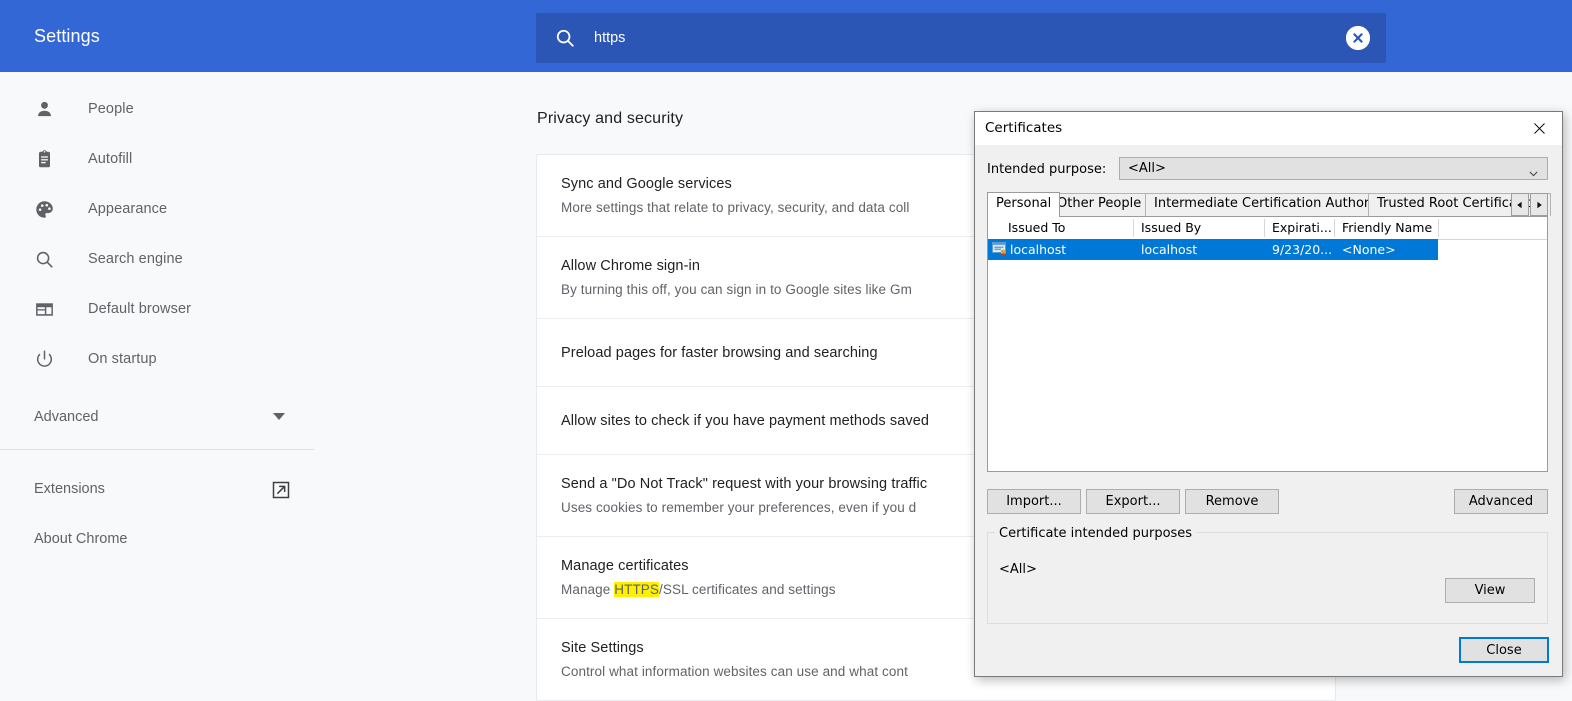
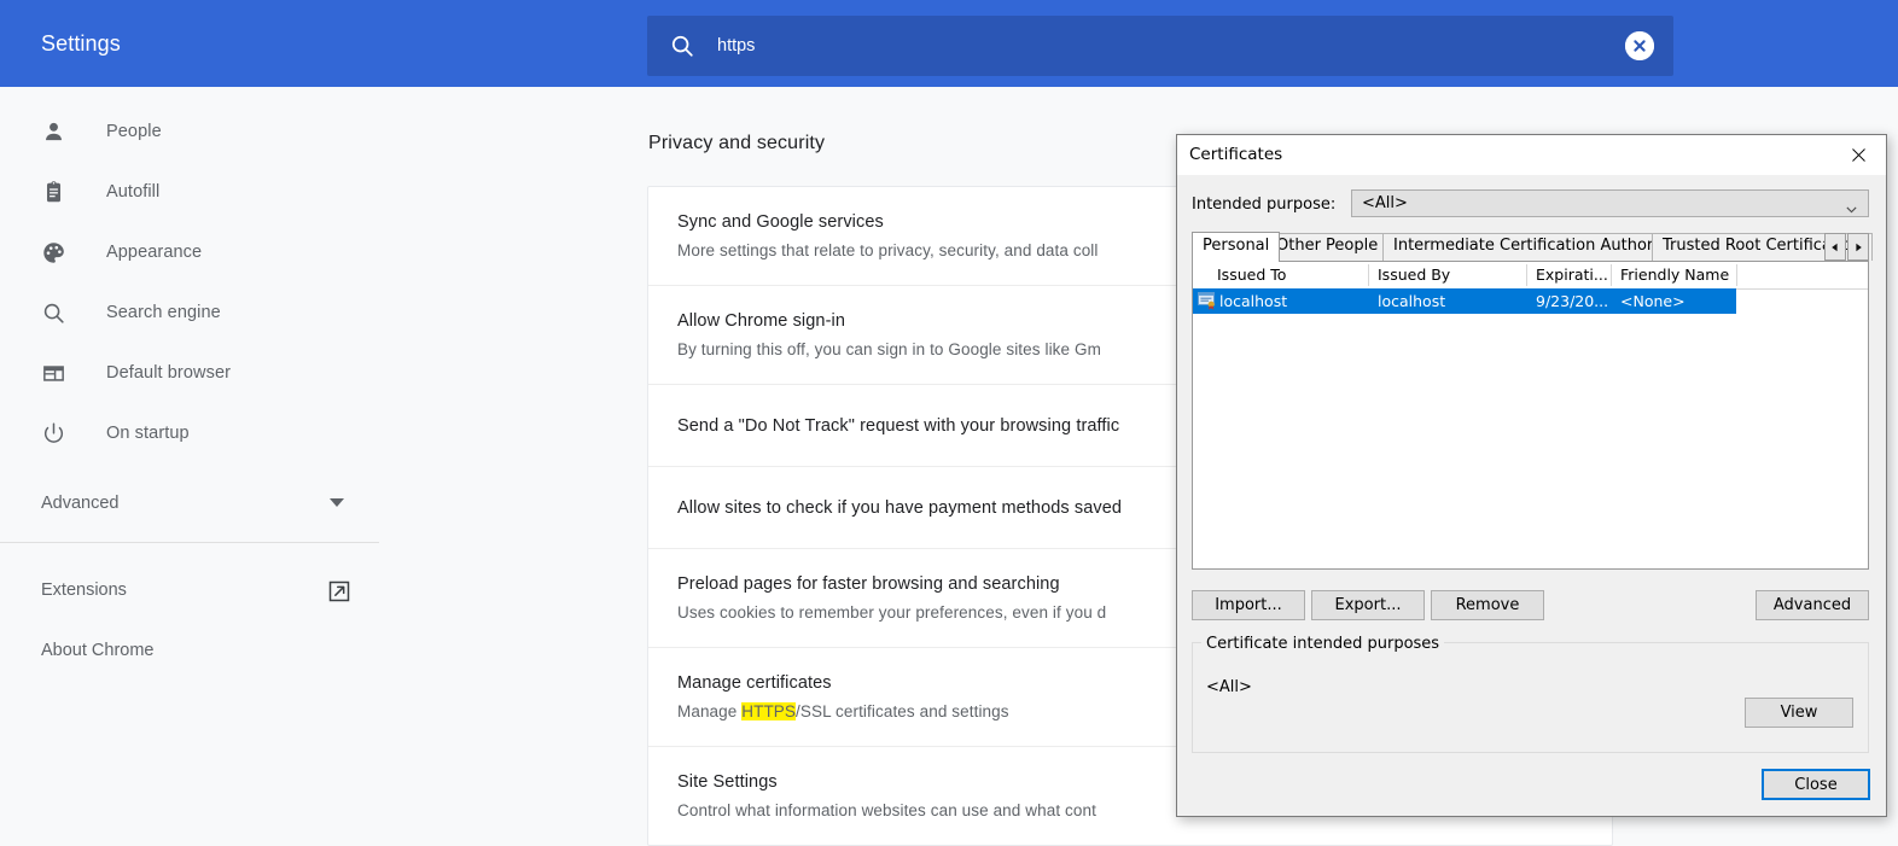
  Settings
  https
  People
  Autofill
  Appearance
  Search engine
  Default browser
  On startup
  Advanced
  Extensions
  About Chrome
  Privacy and security
  Sync and Google services
  More settings that relate to privacy, security, and data coll
  Allow Chrome sign-in
  By turning this off, you can sign in to Google sites like Gm
- Preload pages for faster browsing and searching
+ Send a "Do Not Track" request with your browsing traffic
  Allow sites to check if you have payment methods saved
- Send a "Do Not Track" request with your browsing traffic
+ Preload pages for faster browsing and searching
  Uses cookies to remember your preferences, even if you d
  Manage certificates
  Manage HTTPS/SSL certificates and settings
  Site Settings
  Control what information websites can use and what cont
  Certificates
  Intended purpose:
  <All>
  Personal
  Other People
  Intermediate Certification Author
  Trusted Root Certific
  Issued To
  Issued By
  Expirati...
  Friendly Name
  localhost
  localhost
  9/23/20...
  <None>
  Import...
  Export...
  Remove
  Advanced
  Certificate intended purposes
  <All>
  View
  Close
